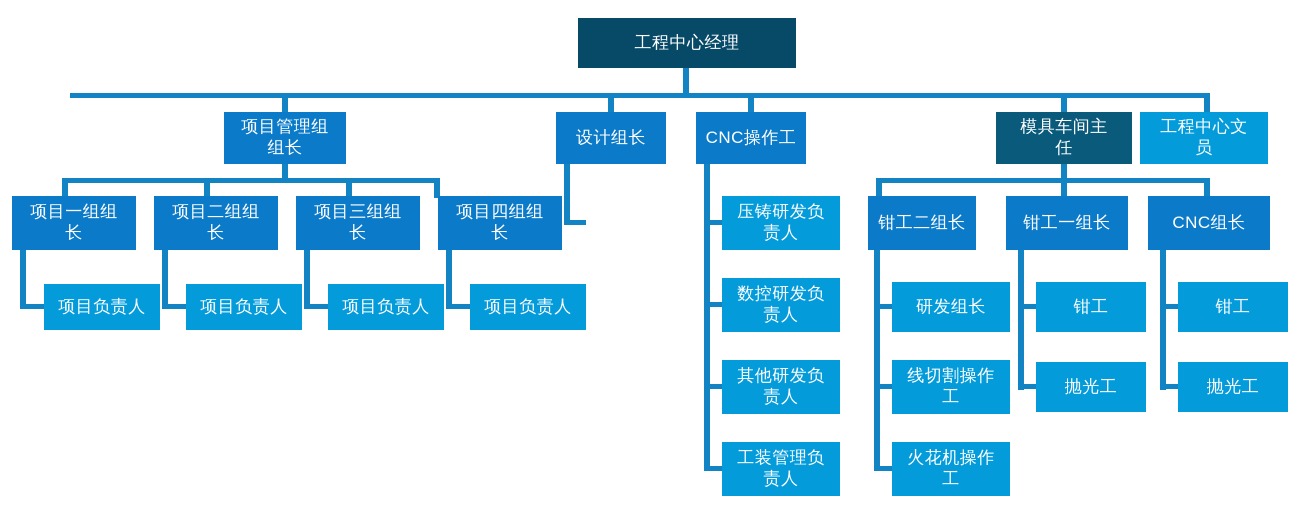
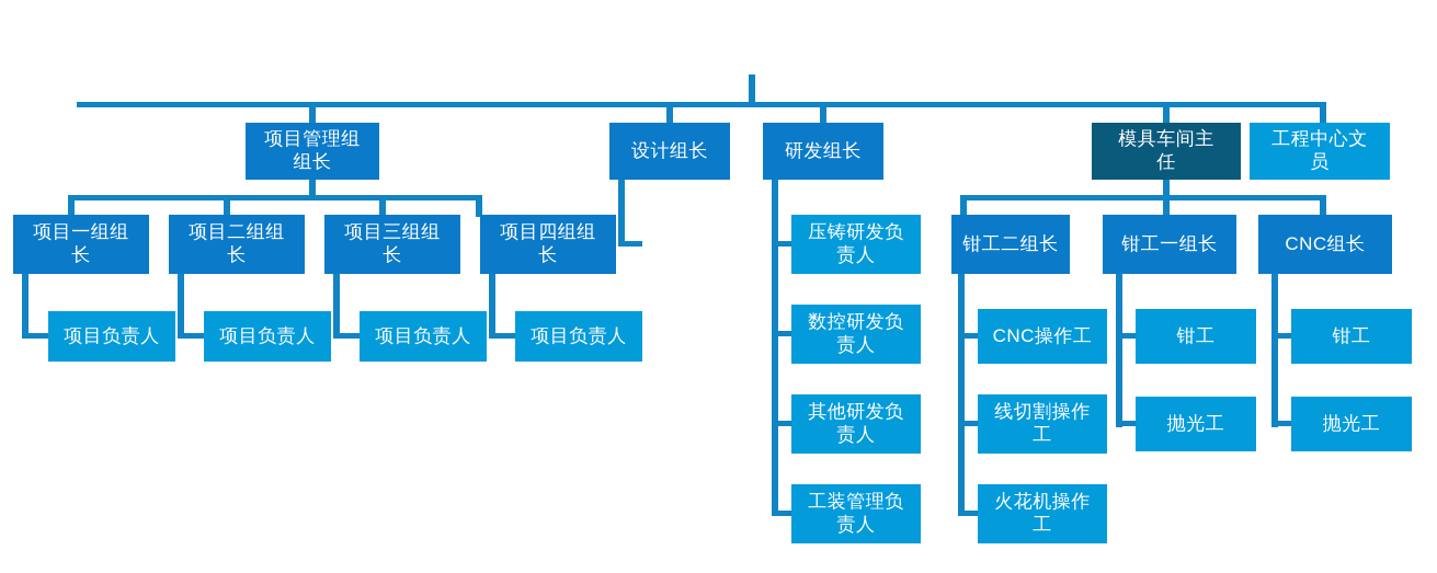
- 工程中心经理
  项目管理组
  组长
  设计组长
- CNC操作工
+ 研发组长
  模具车间主
  任
  工程中心文
  员
  项目一组组
  长
  项目二组组
  长
  项目三组组
  长
  项目四组组
  长
  项目负责人
  项目负责人
  项目负责人
  项目负责人
  压铸研发负
  责人
  数控研发负
  责人
  其他研发负
  责人
  工装管理负
  责人
  钳工二组长
  钳工一组长
  CNC组长
- 研发组长
+ CNC操作工
  线切割操作
  工
  火花机操作
  工
  钳工
  抛光工
  钳工
  抛光工
